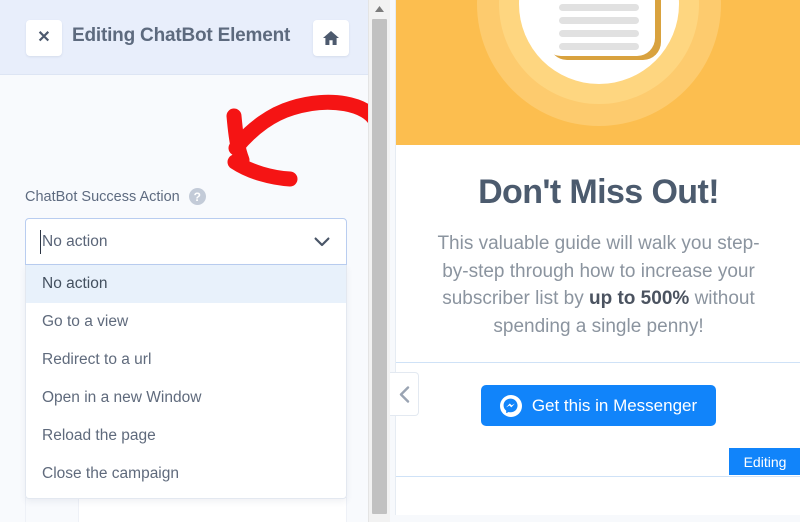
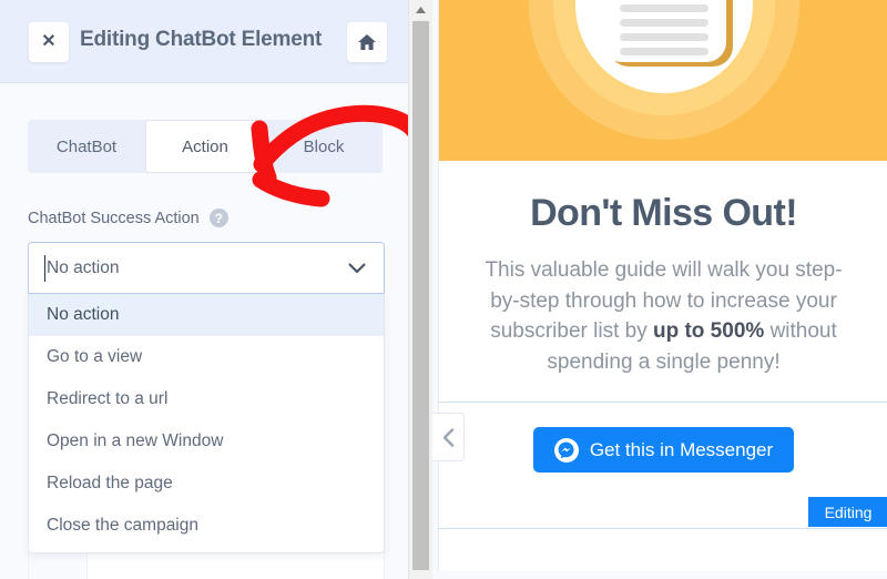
  ✕
  Editing ChatBot Element
+ ChatBot
+ Action
+ Block
  ChatBot Success Action
  ?
  No action
  No action
  Go to a view
  Redirect to a url
  Open in a new Window
  Reload the page
  Close the campaign
  Don't Miss Out!
  This valuable guide will walk you step-by-step through how to increase your subscriber list by up to 500% without spending a single penny!
  Get this in Messenger
  Editing
